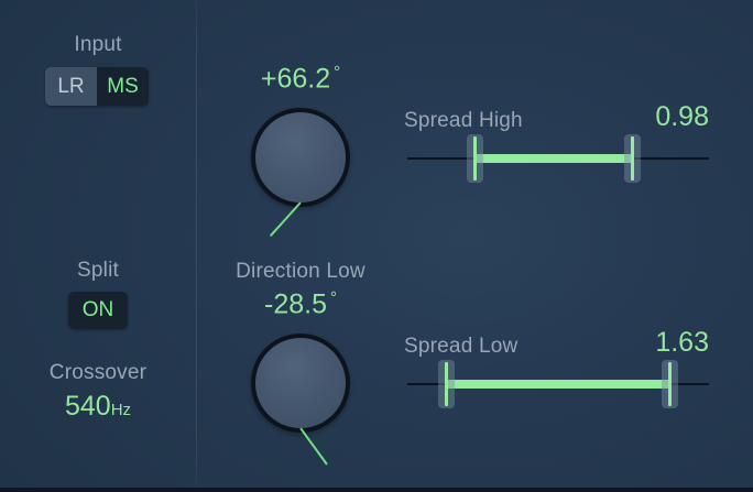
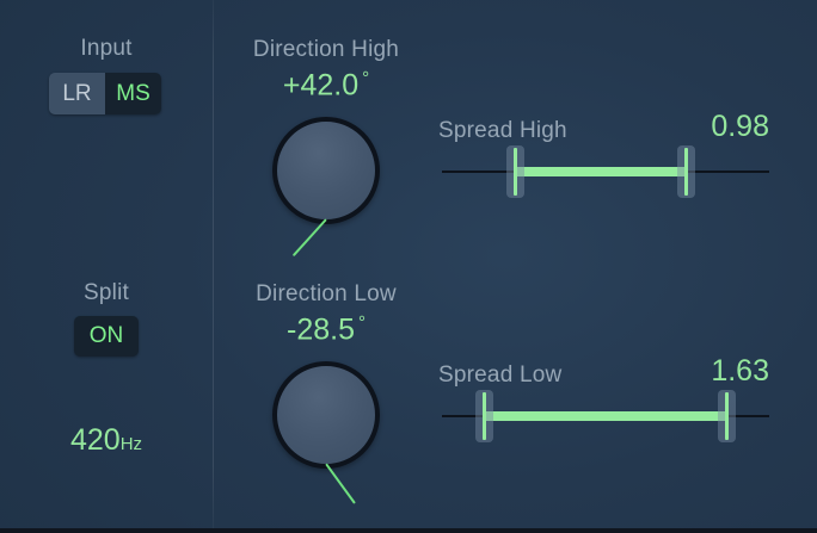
  Input
  LR
  MS
  Split
  ON
- Crossover
- 540Hz
+ 420Hz
+ Direction High
- +66.2 °
+ +42.0 °
  Spread High
  0.98
  Direction Low
  -28.5 °
  Spread Low
  1.63
